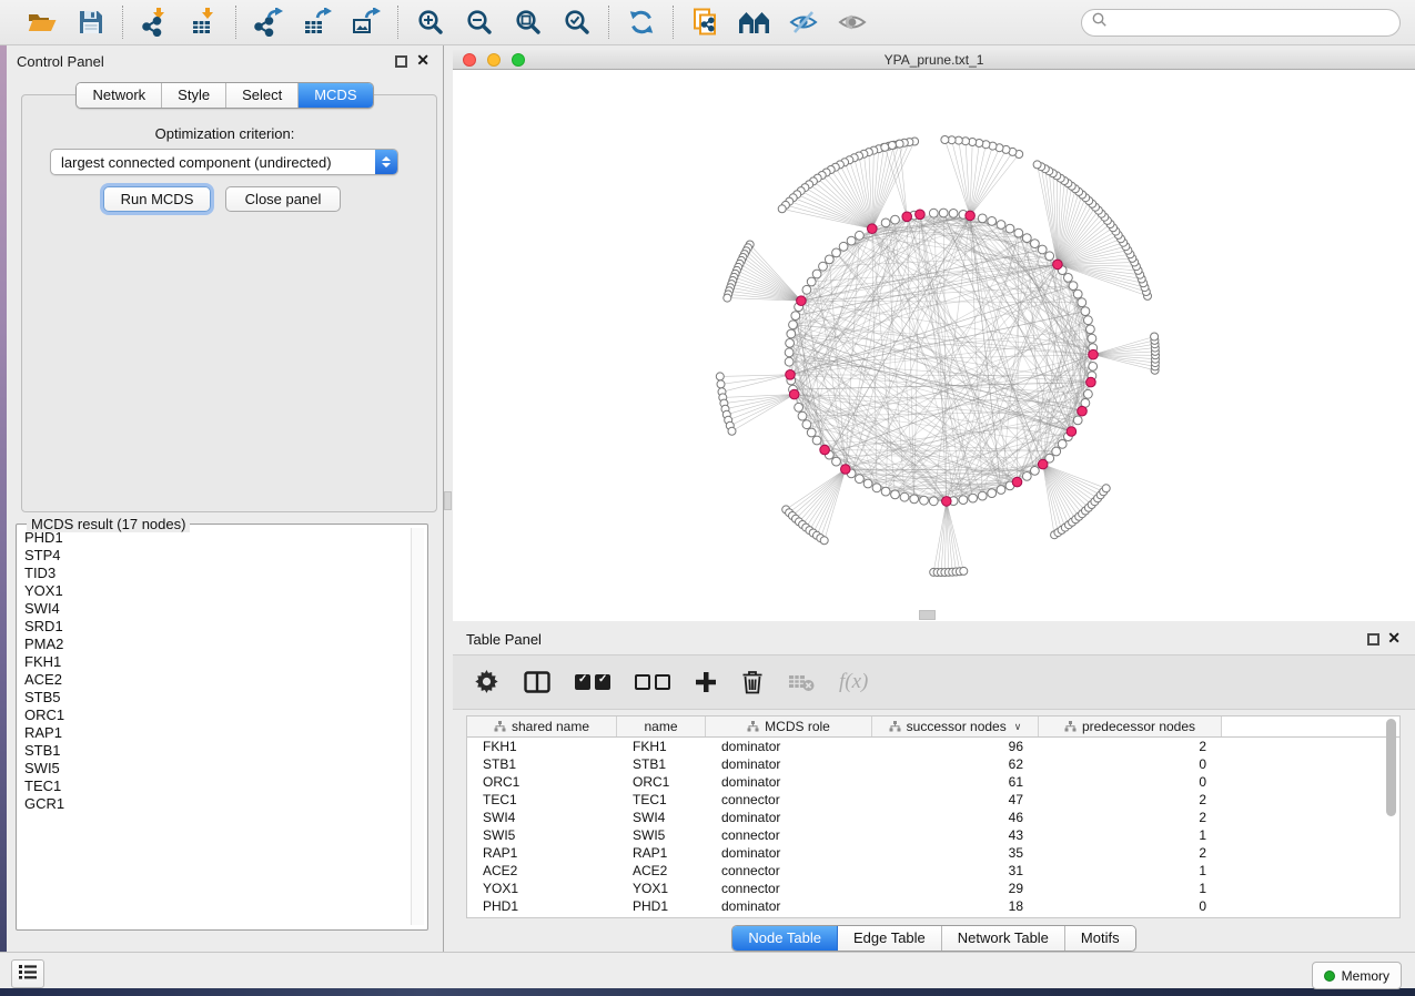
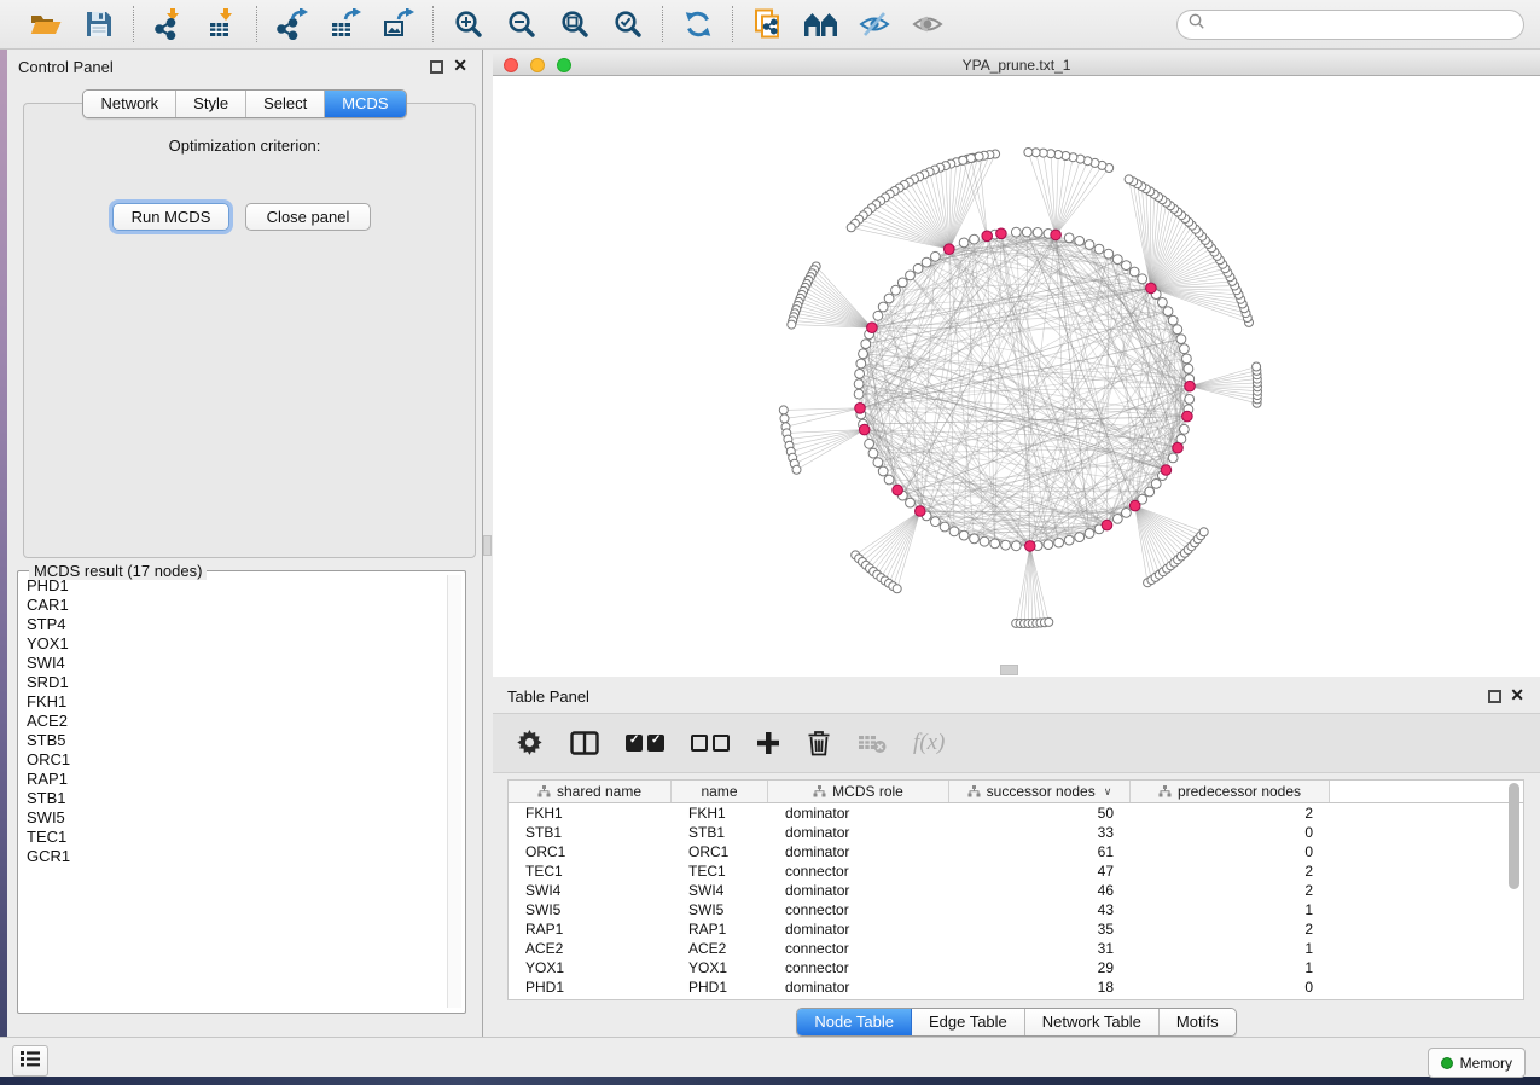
  Control Panel
  ✕
  Network
  Style
  Select
  MCDS
  Optimization criterion:
- largest connected component (undirected)
  Run MCDS
  Close panel
  MCDS result (17 nodes)
  PHD1
+ CAR1
  STP4
- TID3
  YOX1
  SWI4
  SRD1
- PMA2
  FKH1
  ACE2
  STB5
  ORC1
  RAP1
  STB1
  SWI5
  TEC1
  GCR1
  YPA_prune.txt_1
  Table Panel
  ✕
  f(x)
  shared name
  name
  MCDS role
  successor nodes
  ∨
  predecessor nodes
  FKH1
  FKH1
  dominator
- 96
+ 50
  2
  STB1
  STB1
  dominator
- 62
+ 33
  0
  ORC1
  ORC1
  dominator
  61
  0
  TEC1
  TEC1
  connector
  47
  2
  SWI4
  SWI4
  dominator
  46
  2
  SWI5
  SWI5
  connector
  43
  1
  RAP1
  RAP1
  dominator
  35
  2
  ACE2
  ACE2
  connector
  31
  1
  YOX1
  YOX1
  connector
  29
  1
  PHD1
  PHD1
  dominator
  18
  0
  Node Table
  Edge Table
  Network Table
  Motifs
  Memory
